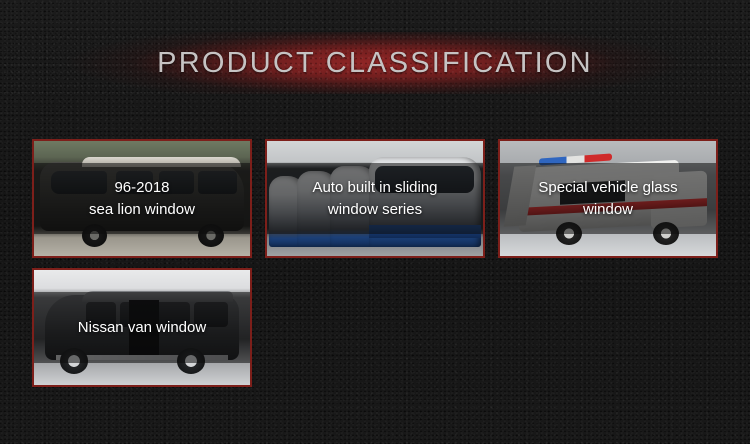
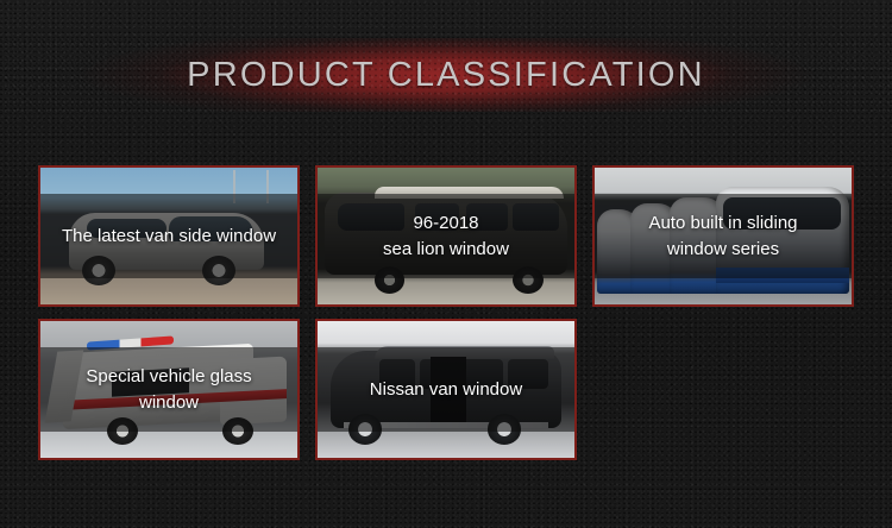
  PRODUCT CLASSIFICATION
+ The latest van side window
  96-2018
  sea lion window
  Auto built in sliding
  window series
  Special vehicle glass
  window
  Nissan van window
